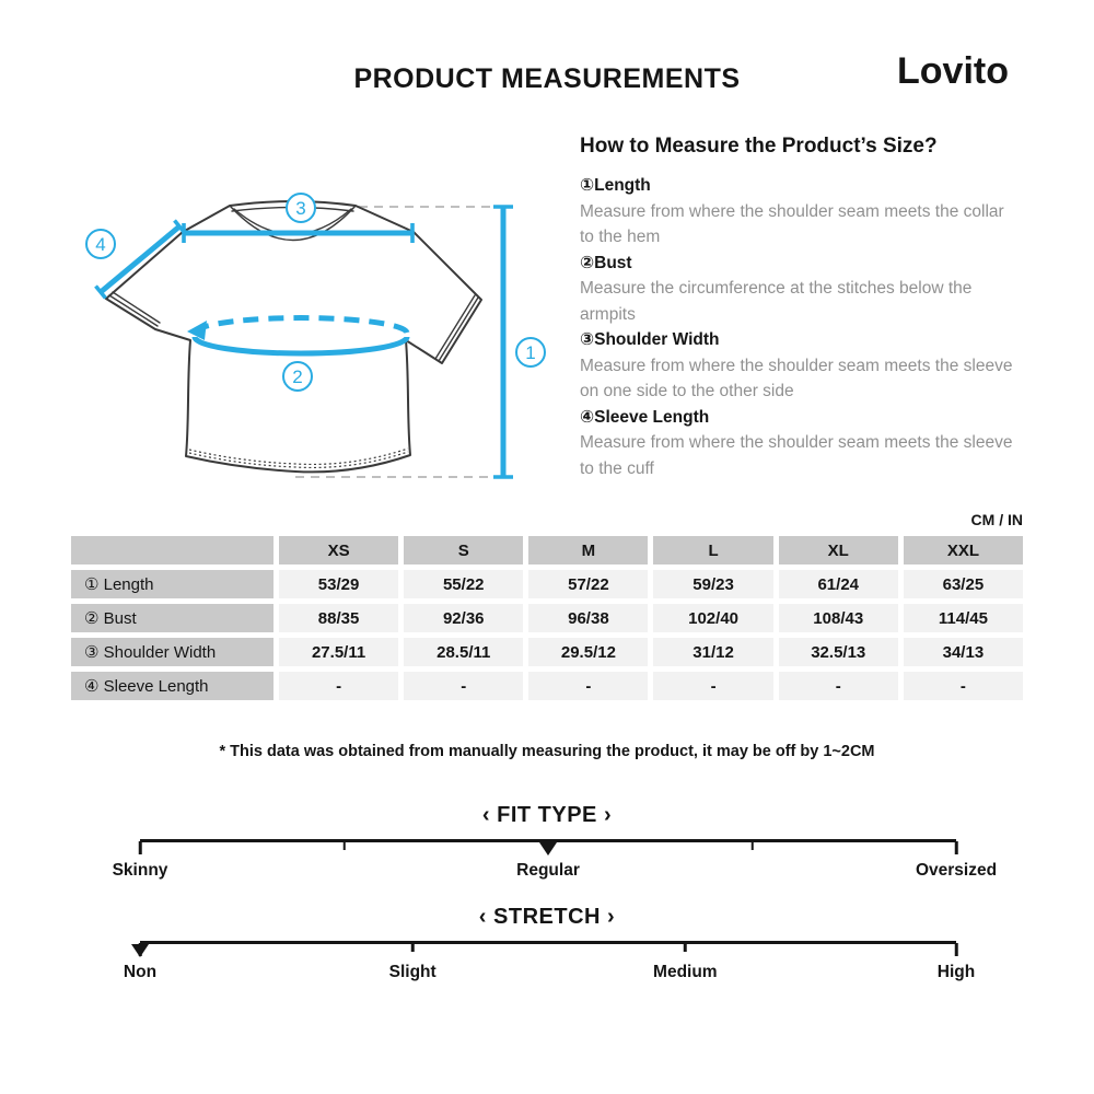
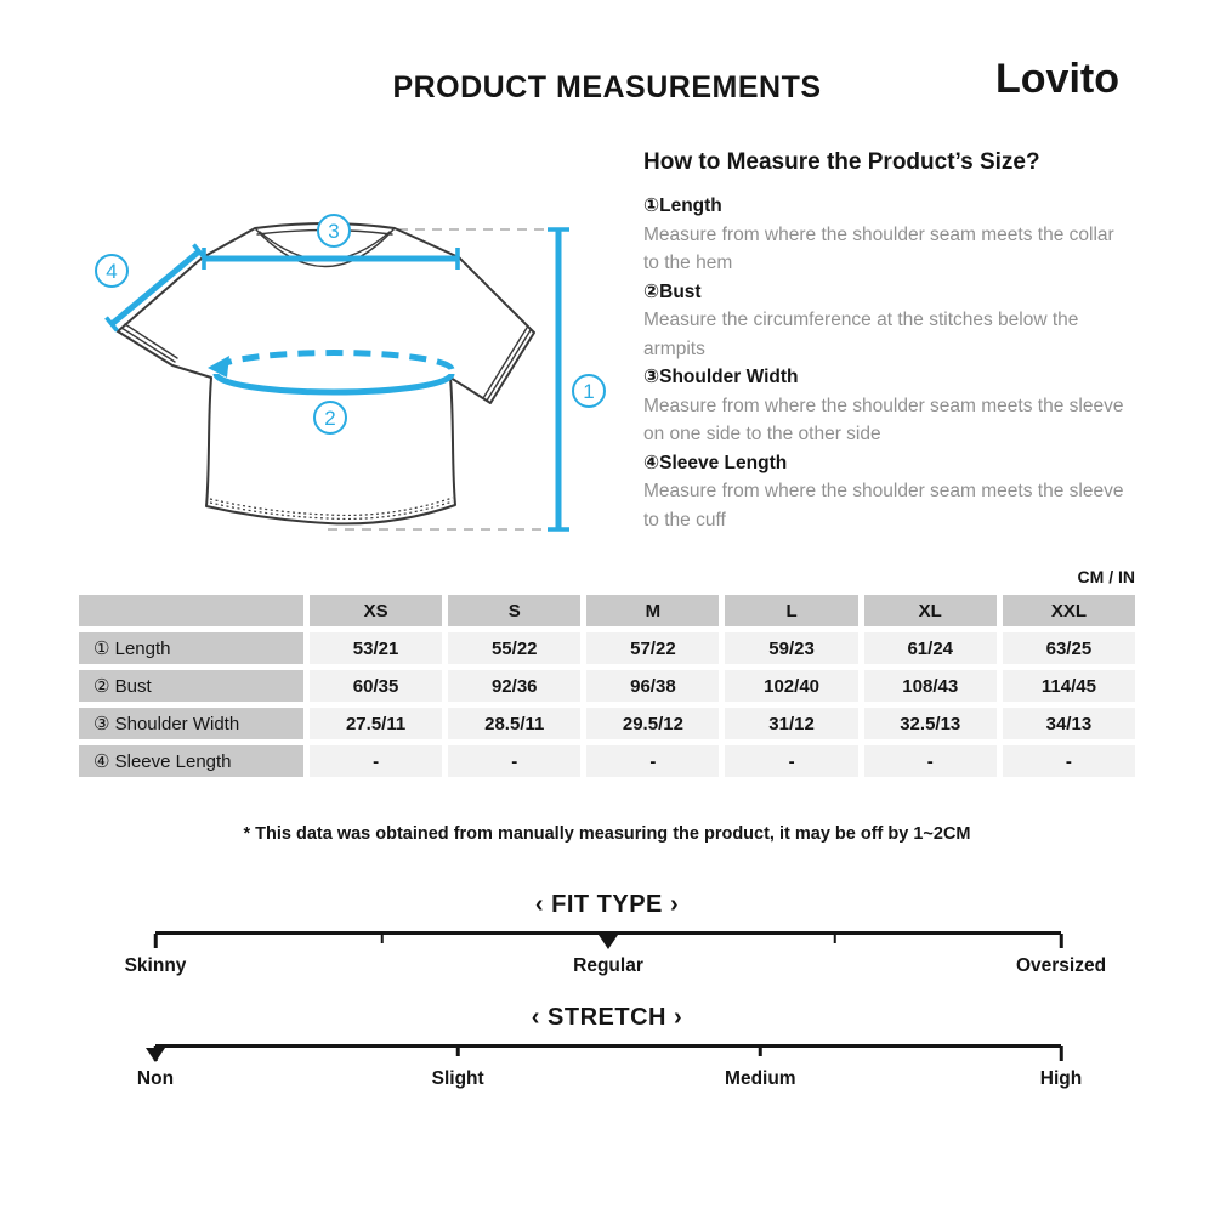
  PRODUCT MEASUREMENTS
  Lovito
  3
  4
  1
  2
  How to Measure the Product’s Size?
  ①Length
  Measure from where the shoulder seam meets the collar to the hem
  ②Bust
  Measure the circumference at the stitches below the armpits
  ③Shoulder Width
  Measure from where the shoulder seam meets the sleeve on one side to the other side
  ④Sleeve Length
  Measure from where the shoulder seam meets the sleeve to the cuff
  CM / IN
  XS
  S
  M
  L
  XL
  XXL
  ① Length
- 53/29
+ 53/21
  55/22
  57/22
  59/23
  61/24
  63/25
  ② Bust
- 88/35
+ 60/35
  92/36
  96/38
  102/40
  108/43
  114/45
  ③ Shoulder Width
  27.5/11
  28.5/11
  29.5/12
  31/12
  32.5/13
  34/13
  ④ Sleeve Length
  -
  -
  -
  -
  -
  -
  * This data was obtained from manually measuring the product, it may be off by 1~2CM
  ‹ FIT TYPE ›
  Skinny
  Regular
  Oversized
  ‹ STRETCH ›
  Non
  Slight
  Medium
  High
